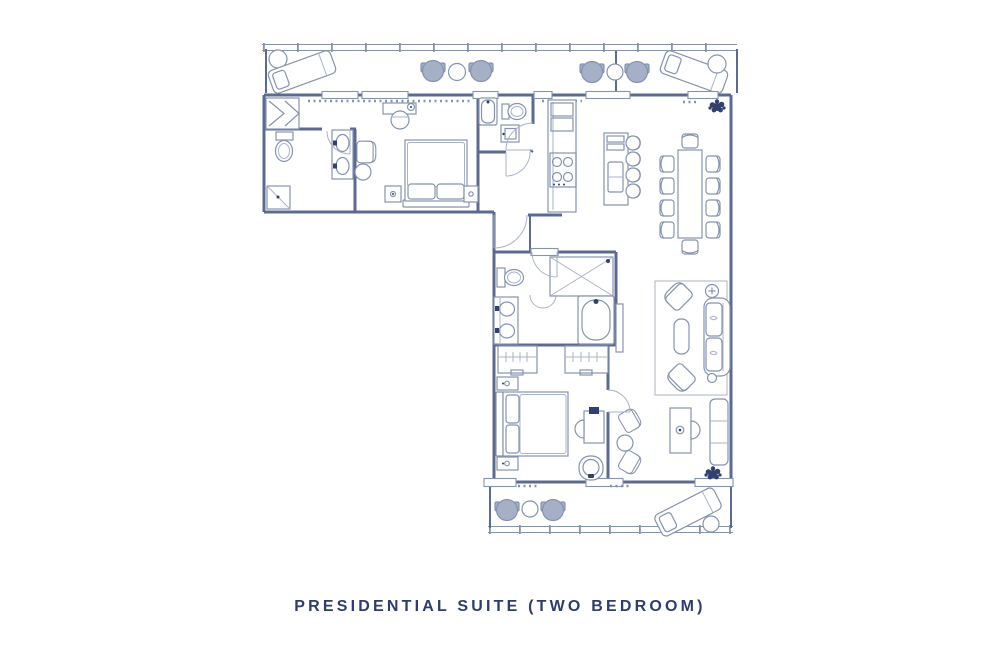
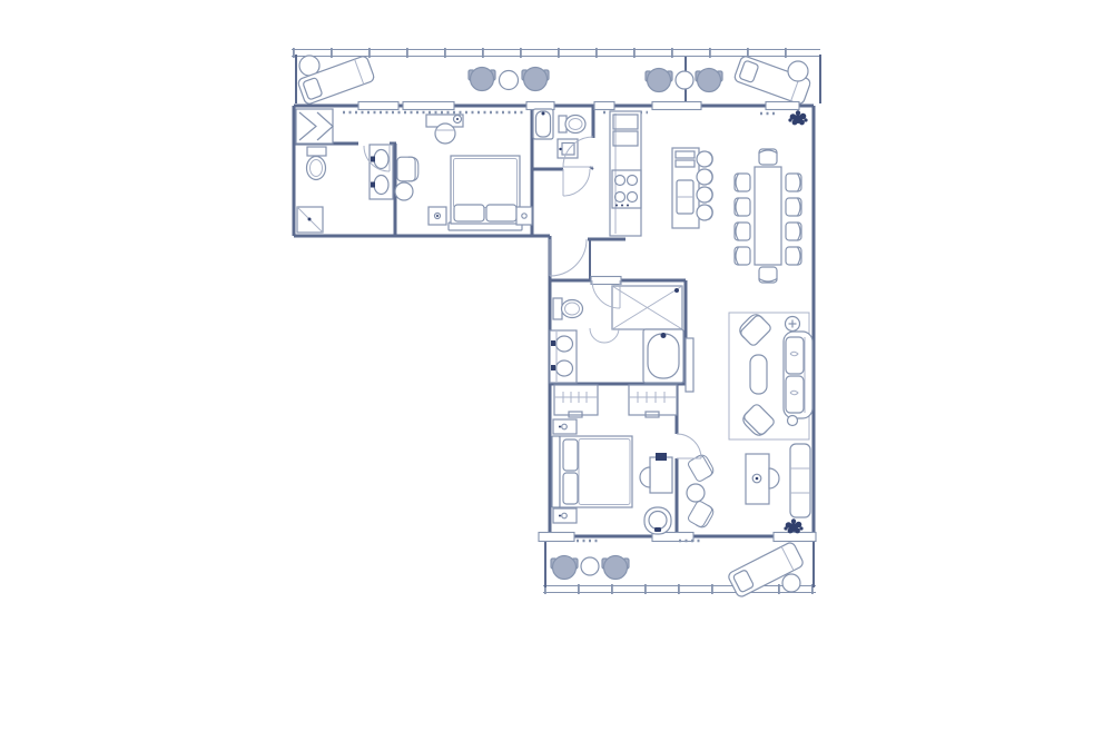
- PRESIDENTIAL SUITE (TWO BEDROOM)
